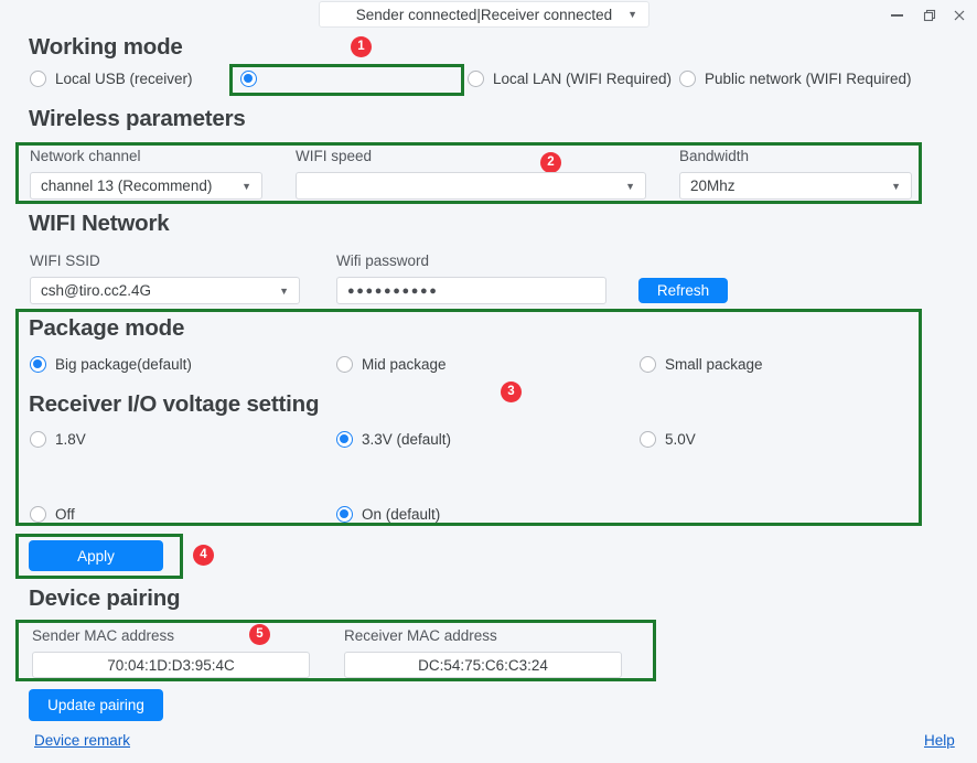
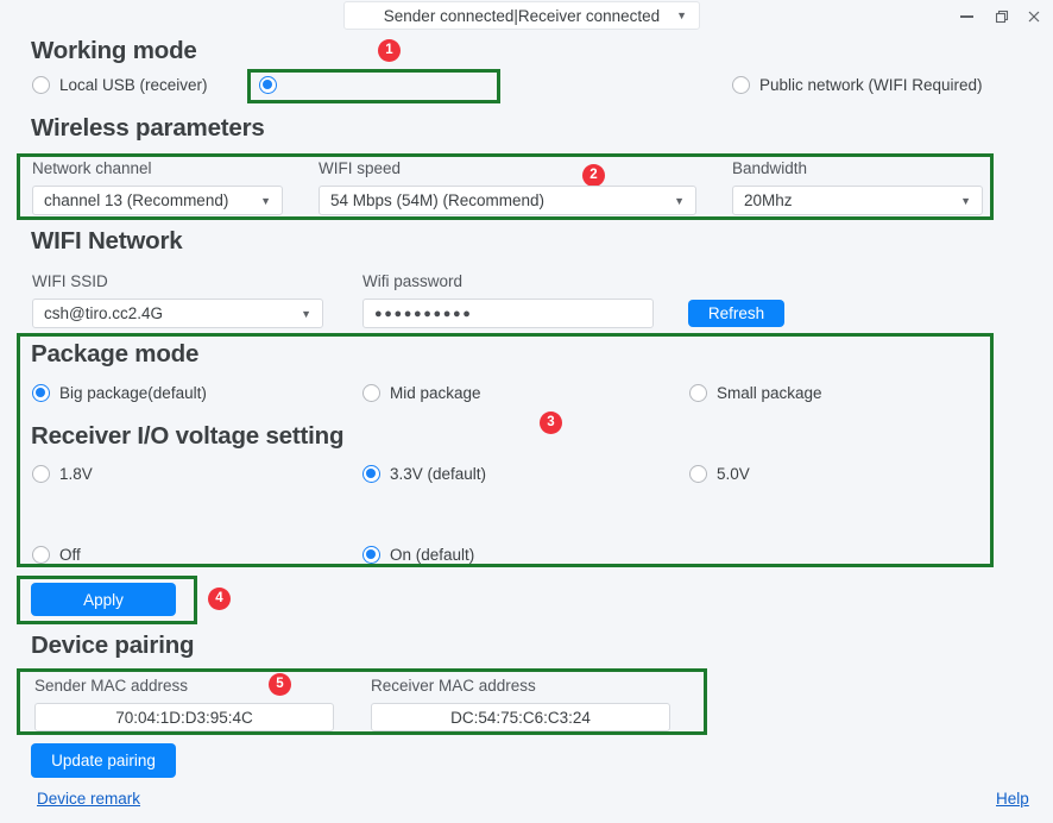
  Sender connected|Receiver connected
  ▼
  Working mode
  1
  Local USB (receiver)
- Local LAN (WIFI Required)
  Public network (WIFI Required)
  Wireless parameters
  2
  Network channel
  channel 13 (Recommend)
  ▼
  WIFI speed
+ 54 Mbps (54M) (Recommend)
  ▼
  Bandwidth
  20Mhz
  ▼
  WIFI Network
  WIFI SSID
  csh@tiro.cc2.4G
  ▼
  Wifi password
  ●●●●●●●●●●
  Refresh
  3
  Package mode
  Big package(default)
  Mid package
  Small package
  Receiver I/O voltage setting
  1.8V
  3.3V (default)
  5.0V
  Off
  On (default)
  Apply
  4
  Device pairing
  5
  Sender MAC address
  70:04:1D:D3:95:4C
  Receiver MAC address
  DC:54:75:C6:C3:24
  Update pairing
  Device remark
  Help
